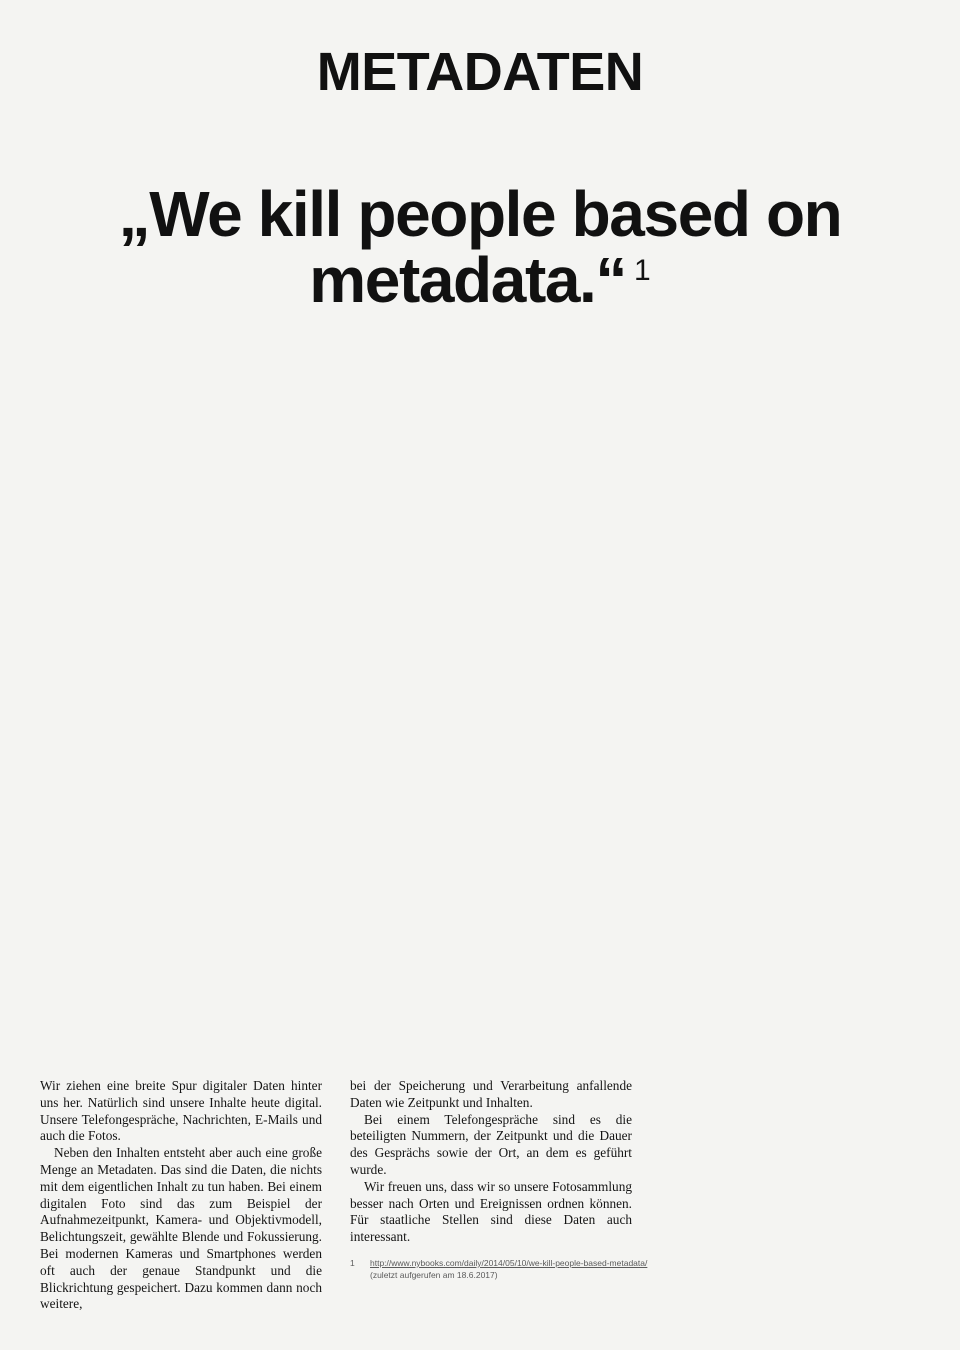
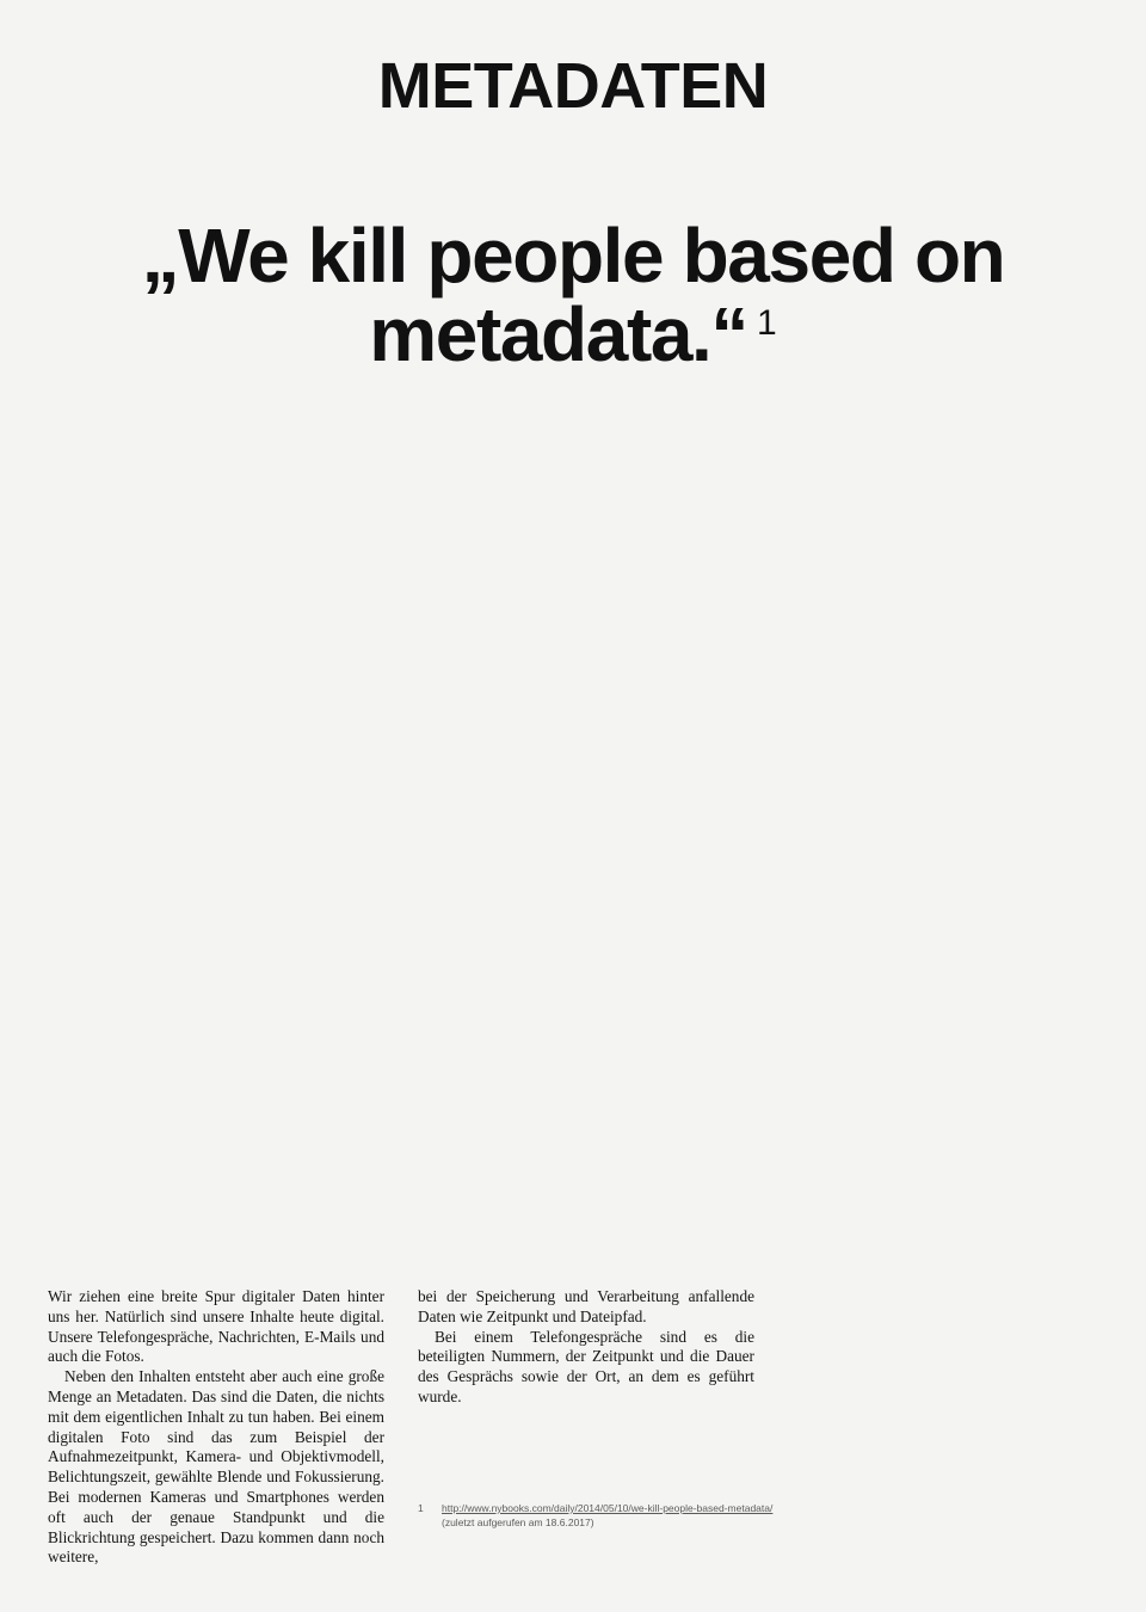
  METADATEN
  „We kill people based on metadata.“ 1
  Wir ziehen eine breite Spur digitaler Daten hinter uns her. Natürlich sind unsere Inhalte heute digital. Unsere Telefongespräche, Nachrichten, E-Mails und auch die Fotos.
  Neben den Inhalten entsteht aber auch eine große Menge an Metadaten. Das sind die Daten, die nichts mit dem eigentlichen Inhalt zu tun haben. Bei einem digitalen Foto sind das zum Beispiel der Aufnahmezeitpunkt, Kamera- und Objektivmodell, Belichtungszeit, gewählte Blende und Fokussierung. Bei modernen Kameras und Smartphones werden oft auch der genaue Standpunkt und die Blickrichtung gespeichert. Dazu kommen dann noch weitere,
- bei der Speicherung und Verarbeitung anfallende Daten wie Zeitpunkt und Inhalten.
+ bei der Speicherung und Verarbeitung anfallende Daten wie Zeitpunkt und Dateipfad.
  Bei einem Telefongespräche sind es die beteiligten Nummern, der Zeitpunkt und die Dauer des Gesprächs sowie der Ort, an dem es geführt wurde.
- Wir freuen uns, dass wir so unsere Fotosammlung besser nach Orten und Ereignissen ordnen können. Für staatliche Stellen sind diese Daten auch interessant.
  1
  http://www.nybooks.com/daily/2014/05/10/we-kill-people-based-metadata/
  (zuletzt aufgerufen am 18.6.2017)
